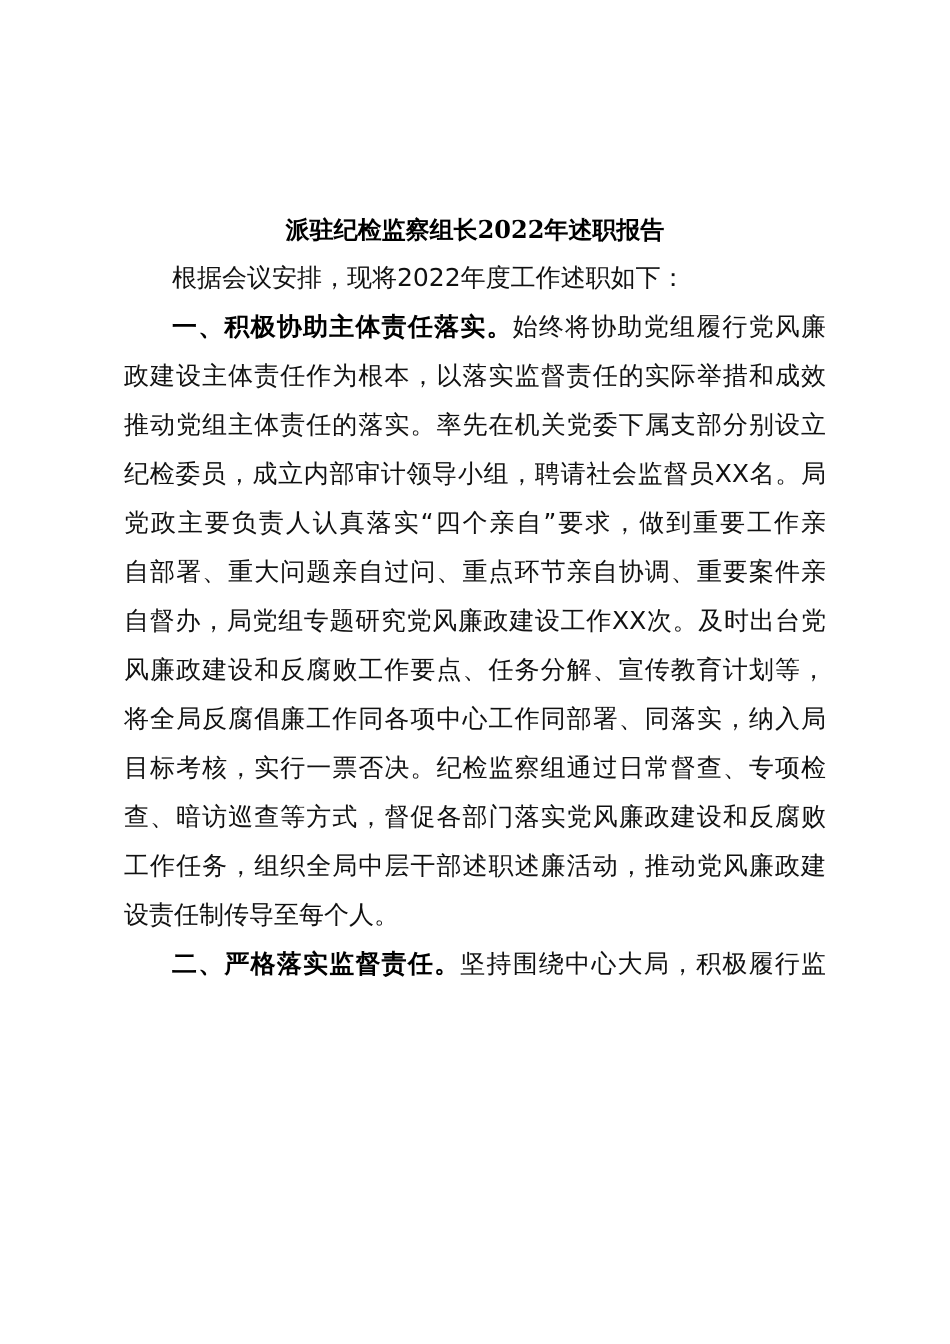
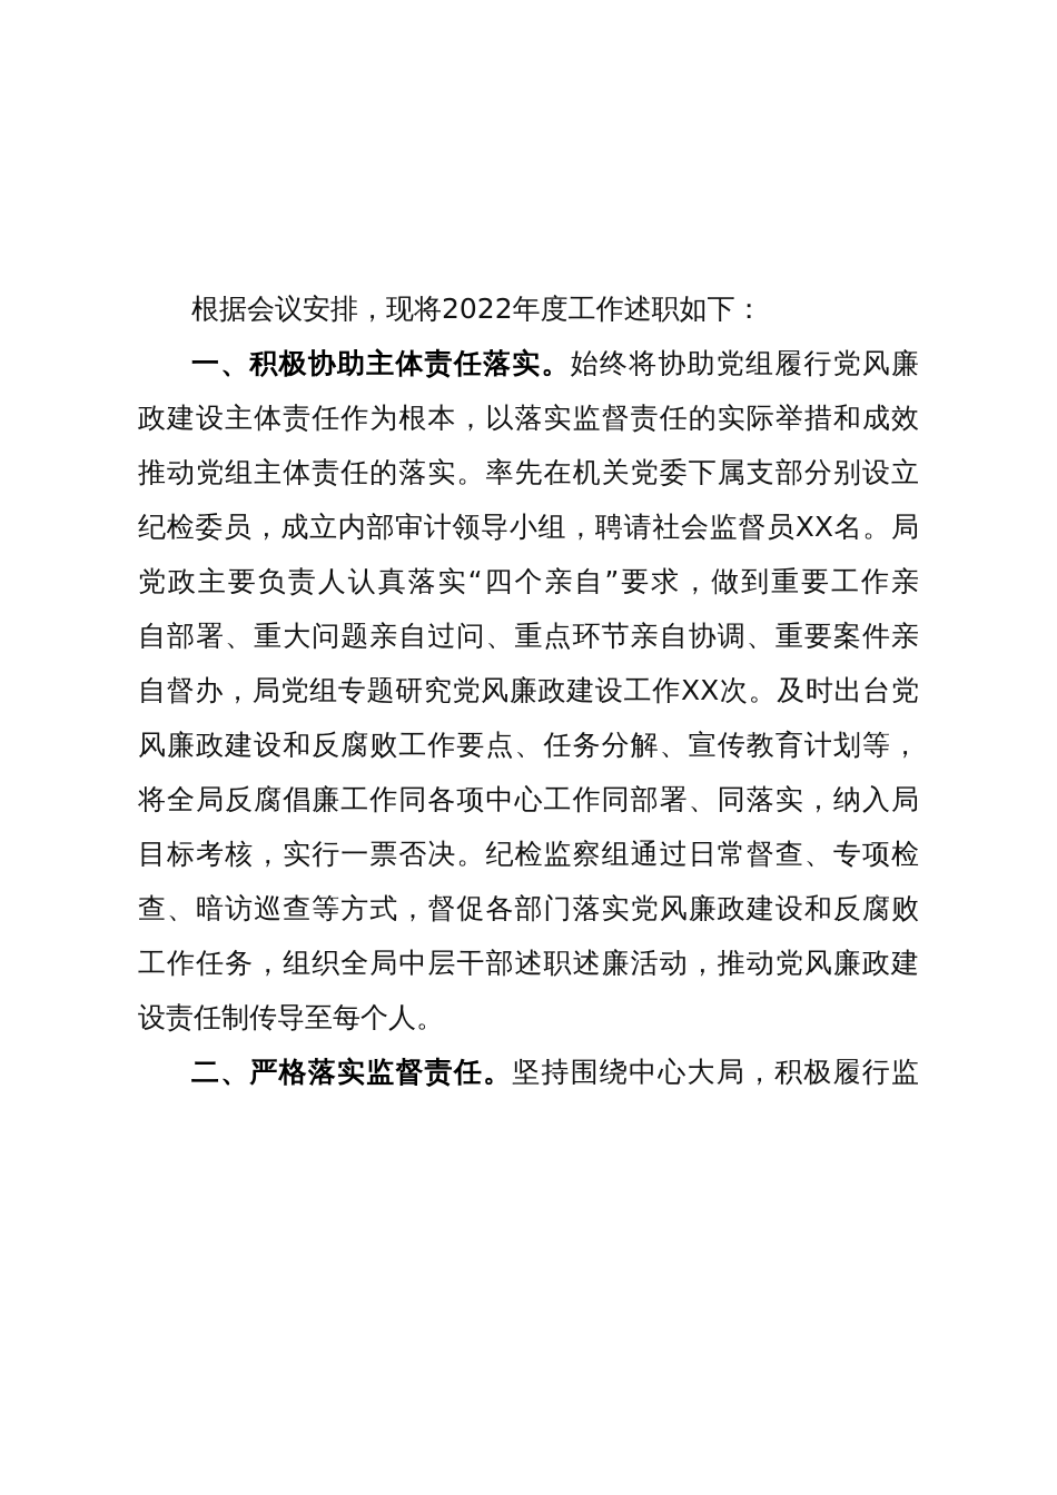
- 派驻纪检监察组长2022年述职报告
  根据会议安排，现将2022年度工作述职如下：
  一、积极协助主体责任落实。始终将协助党组履行党风廉
  政建设主体责任作为根本，以落实监督责任的实际举措和成效
  推动党组主体责任的落实。率先在机关党委下属支部分别设立
  纪检委员，成立内部审计领导小组，聘请社会监督员XX名。局
  党政主要负责人认真落实“四个亲自”要求，做到重要工作亲
  自部署、重大问题亲自过问、重点环节亲自协调、重要案件亲
  自督办，局党组专题研究党风廉政建设工作XX次。及时出台党
  风廉政建设和反腐败工作要点、任务分解、宣传教育计划等，
  将全局反腐倡廉工作同各项中心工作同部署、同落实，纳入局
  目标考核，实行一票否决。纪检监察组通过日常督查、专项检
  查、暗访巡查等方式，督促各部门落实党风廉政建设和反腐败
  工作任务，组织全局中层干部述职述廉活动，推动党风廉政建
  设责任制传导至每个人。
  二、严格落实监督责任。坚持围绕中心大局，积极履行监
